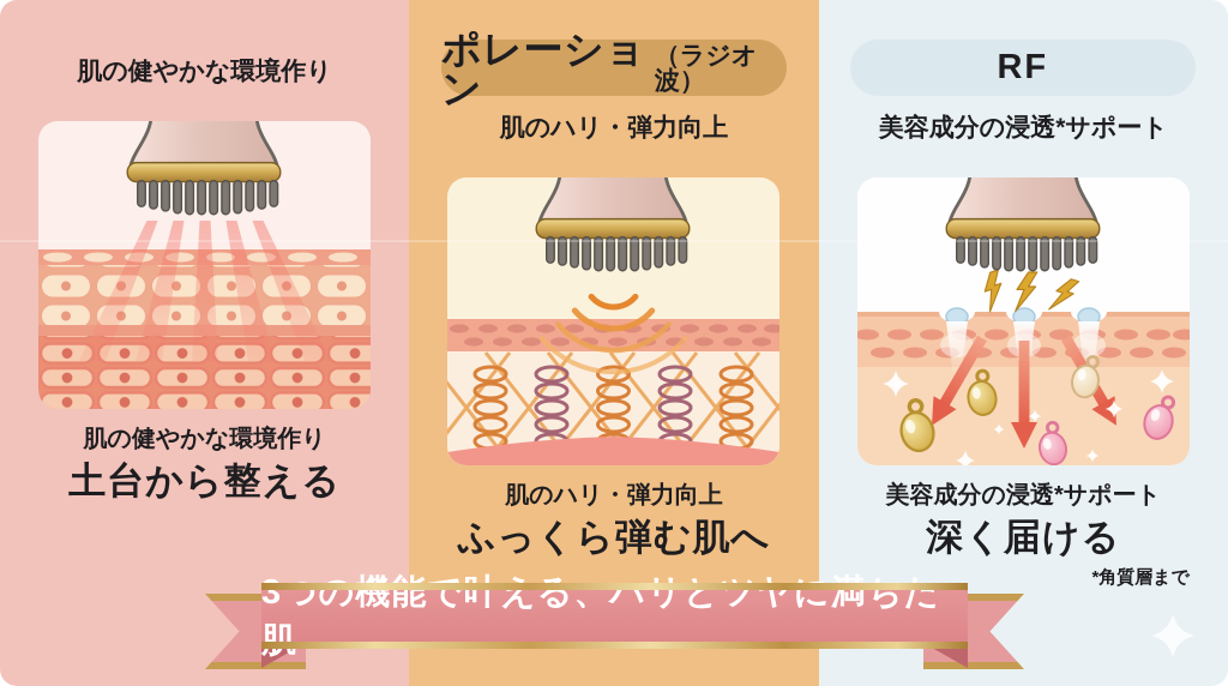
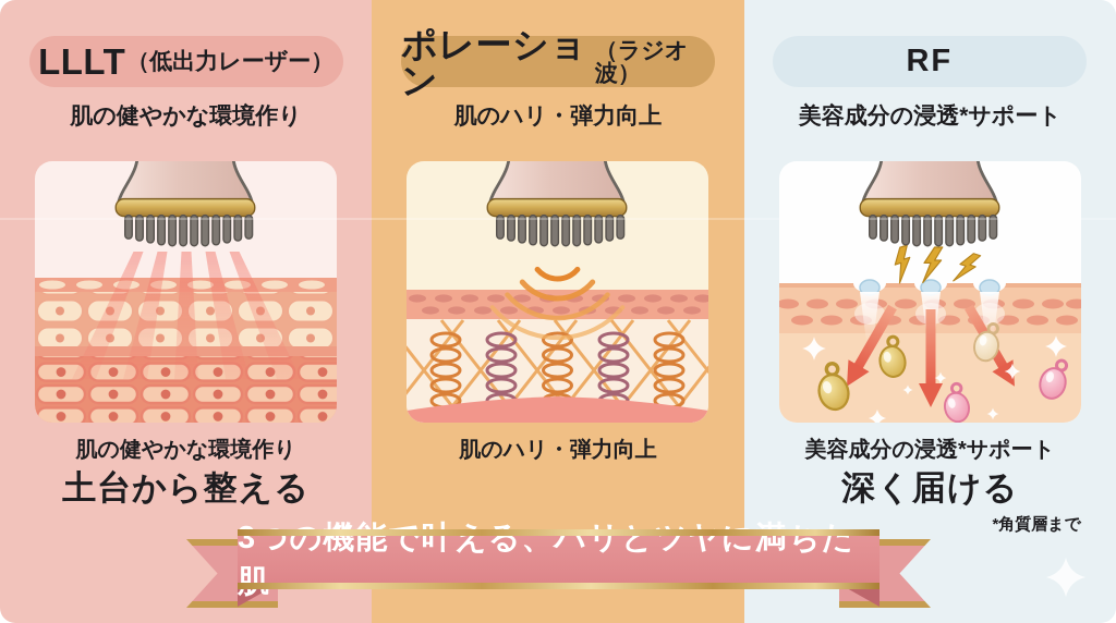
+ LLLT
+ （低出力レーザー）
  肌の健やかな環境作り
  肌の健やかな環境作り
  土台から整える
  ポレーション
  （ラジオ波）
  肌のハリ・弾力向上
  肌のハリ・弾力向上
- ふっくら弾む肌へ
  RF
  美容成分の浸透*サポート
  美容成分の浸透*サポート
  深く届ける
  *角質層まで
  3つの機能で叶える、ハリとツヤに満ちた肌
